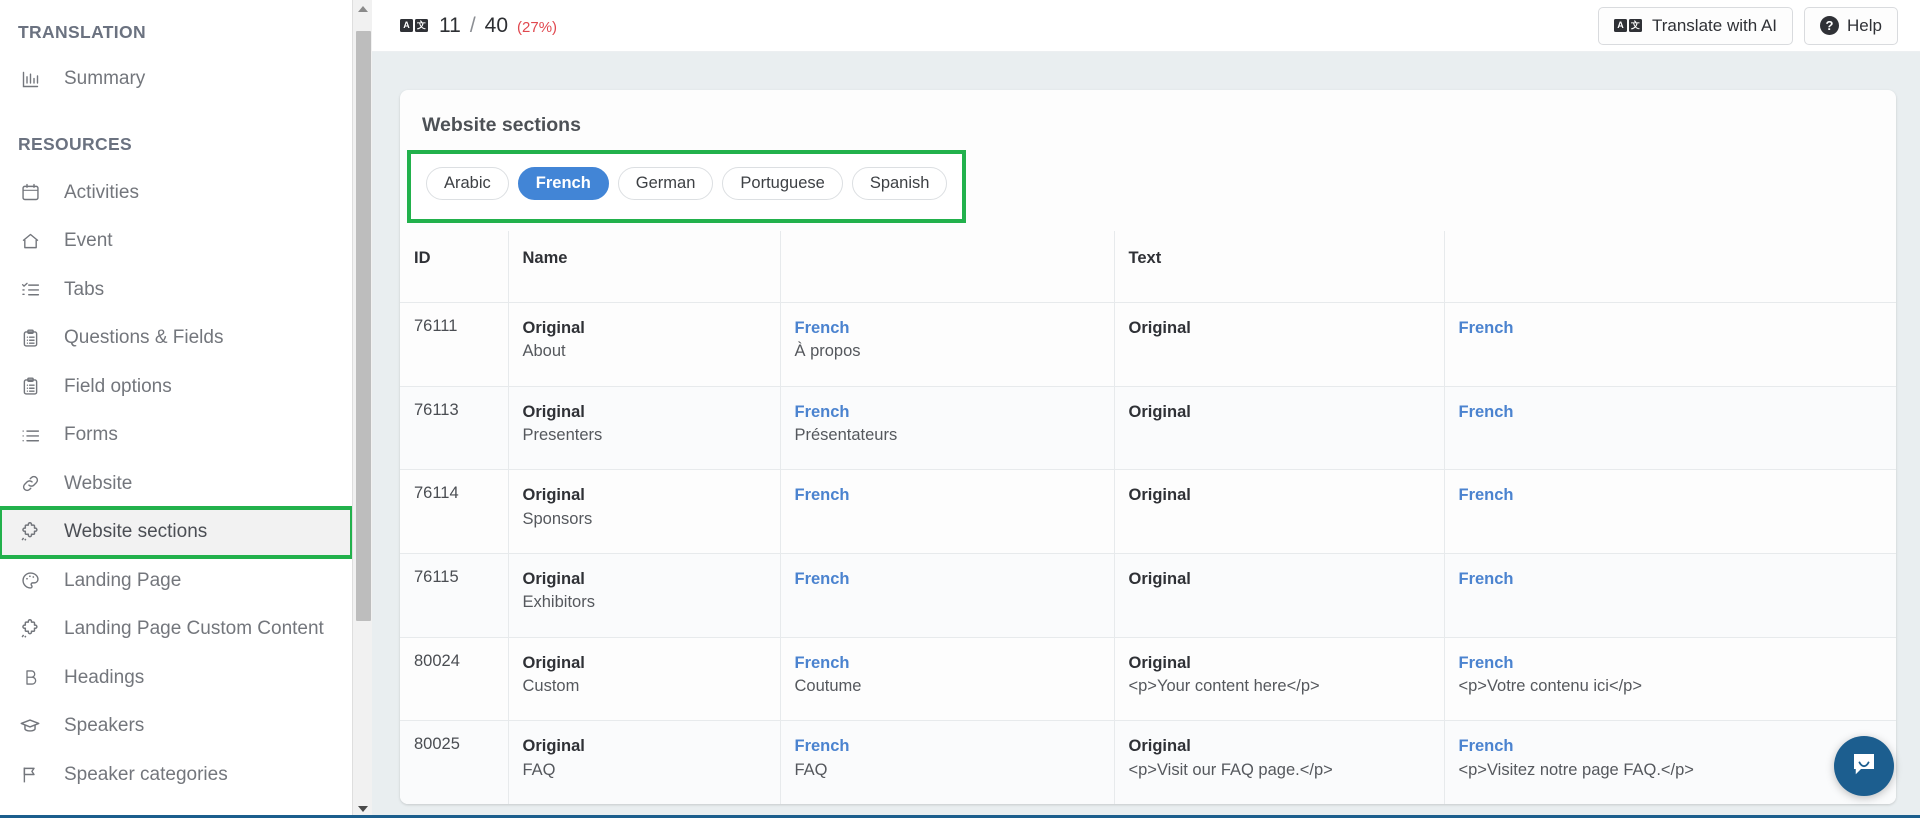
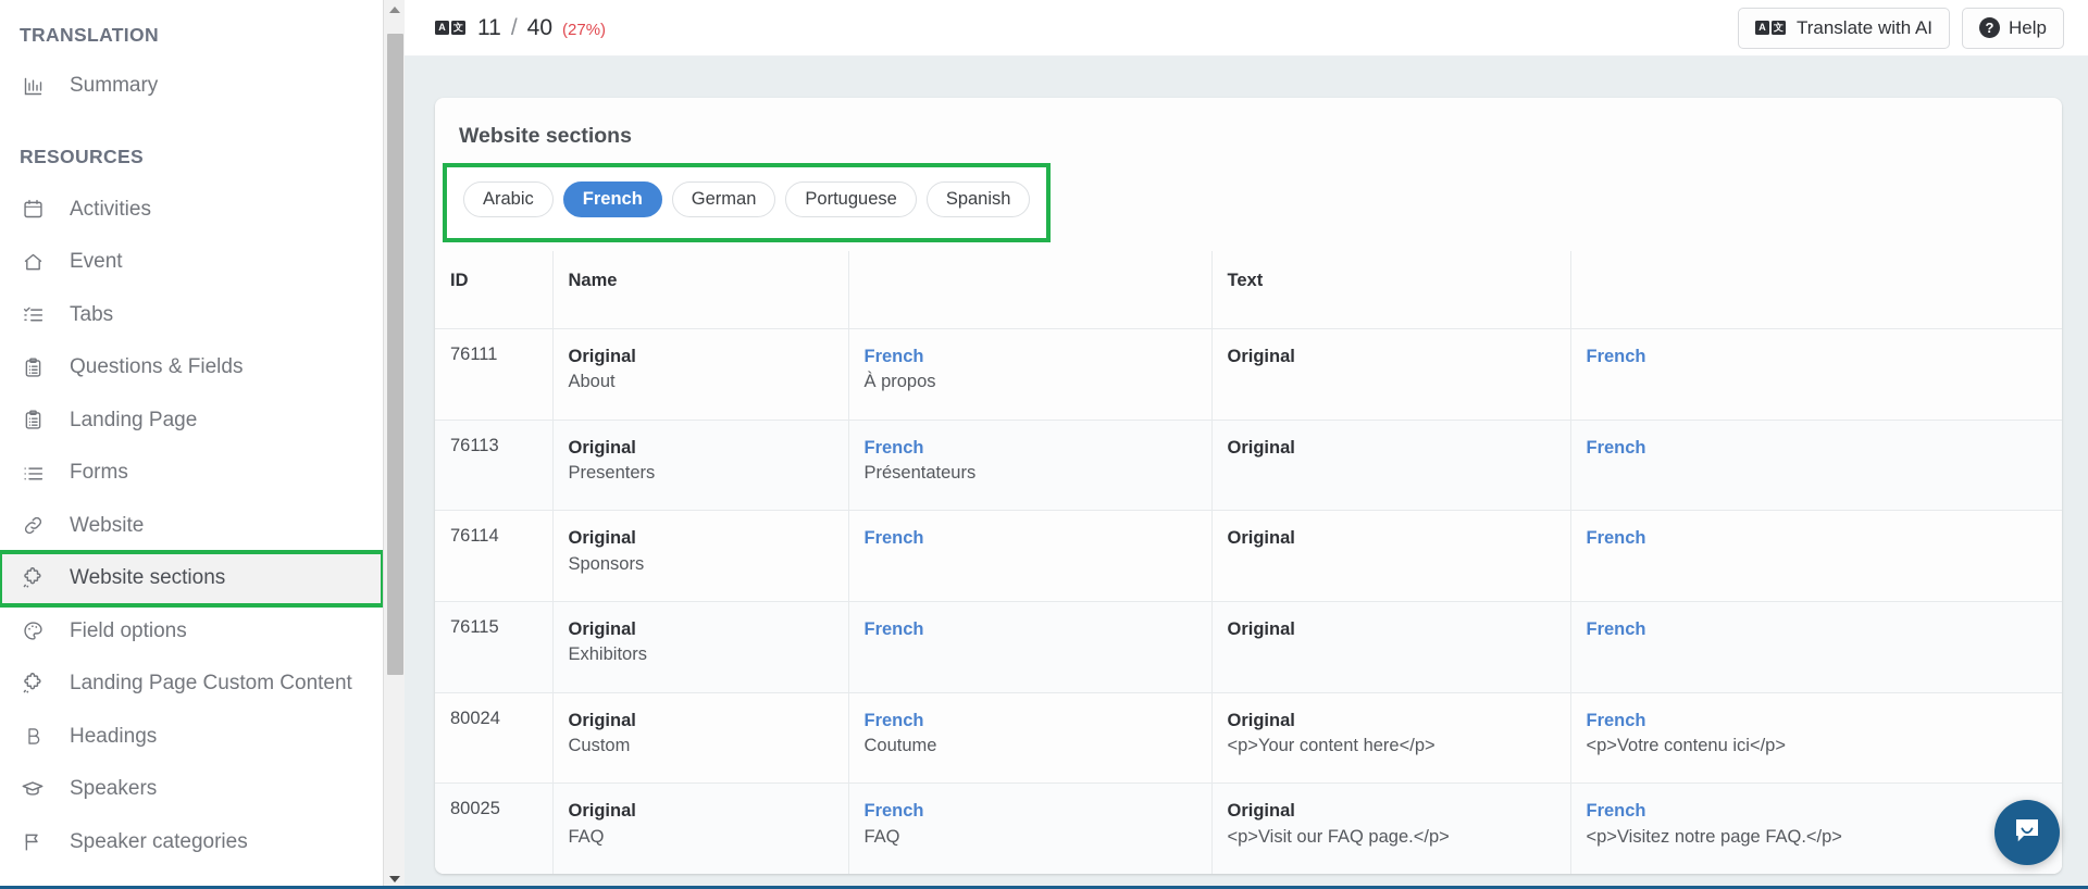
  TRANSLATION
  Summary
  RESOURCES
  Activities
  Event
  Tabs
  Questions & Fields
- Field options
+ Landing Page
  Forms
  Website
  Website sections
- Landing Page
+ Field options
  Landing Page Custom Content
  Headings
  Speakers
  Speaker categories
  A
  文
  11
  /
  40
  (27%)
  A
  文
  Translate with AI
  ?
  Help
  Website sections
  Arabic
  French
  German
  Portuguese
  Spanish
  ID	Name		Text
  76111	Original About	French À propos	Original	French
  76113	Original Presenters	French Présentateurs	Original	French
  76114	Original Sponsors	French	Original	French
  76115	Original Exhibitors	French	Original	French
  80024	Original Custom	French Coutume	Original <p>Your content here</p>	French <p>Votre contenu ici</p>
  80025	Original FAQ	French FAQ	Original <p>Visit our FAQ page.</p>	French <p>Visitez notre page FAQ.</p>
